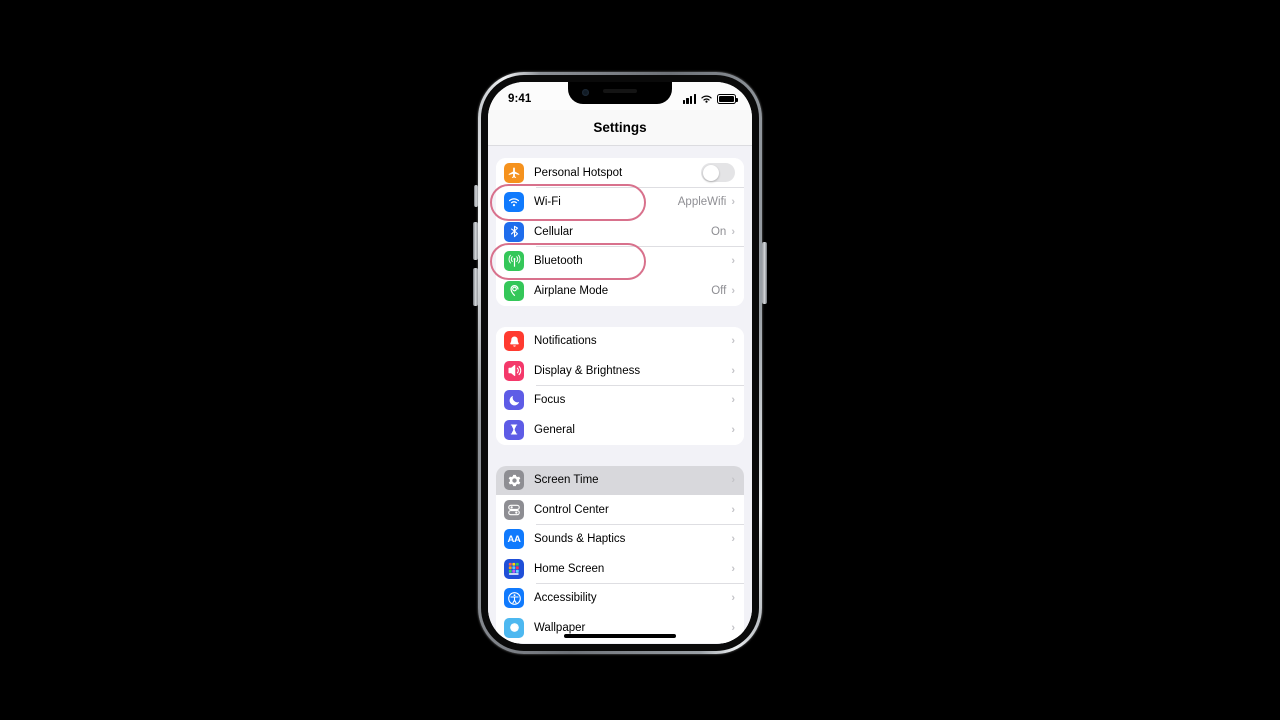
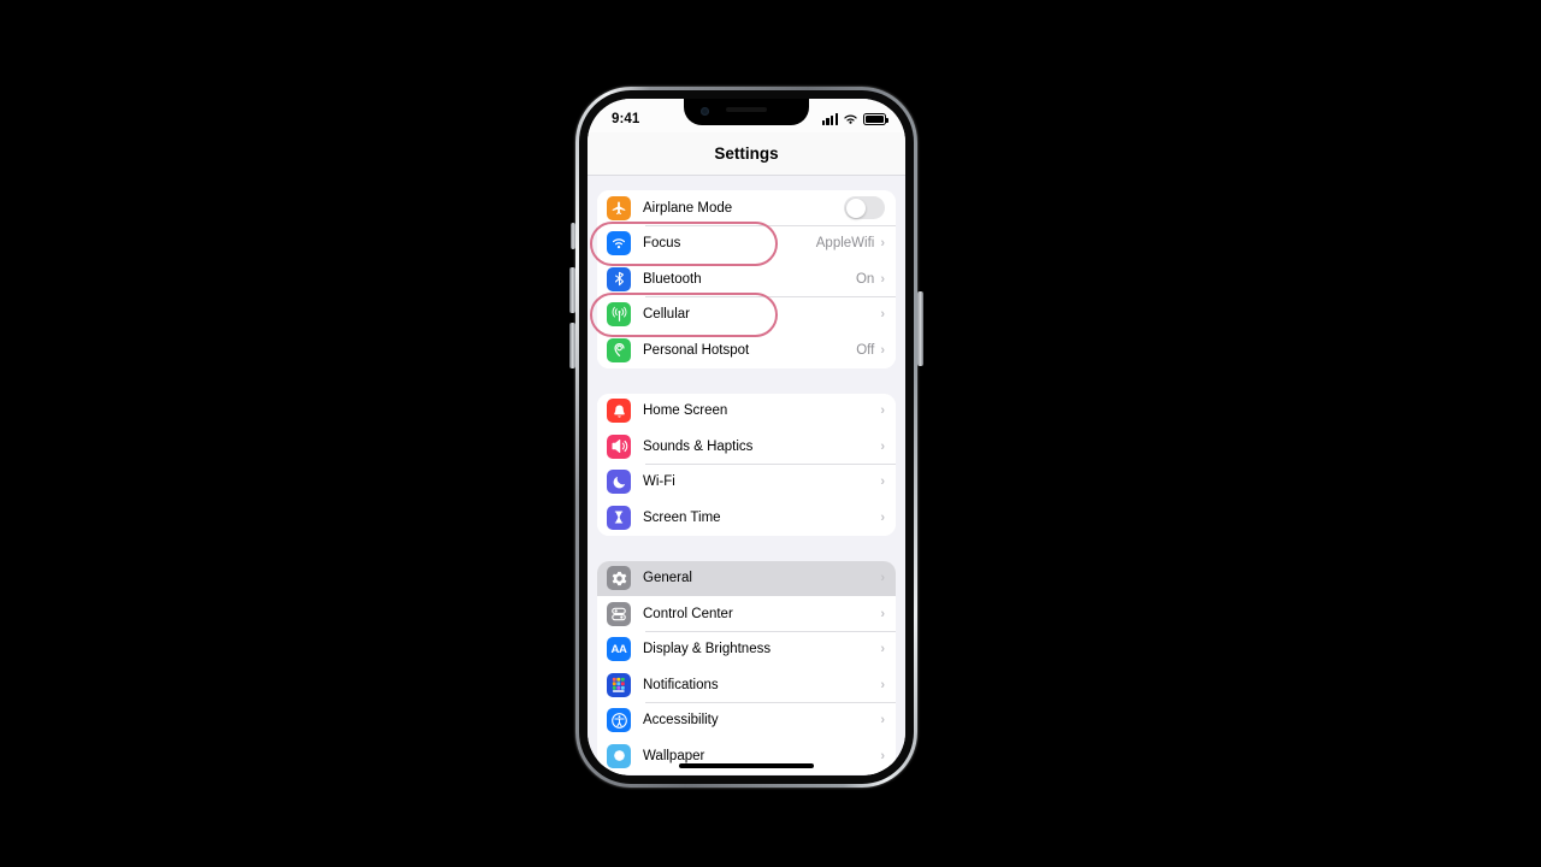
  9:41
  Settings
- Personal Hotspot
+ Airplane Mode
- Wi-Fi
+ Focus
  AppleWifi
  ›
- Cellular
+ Bluetooth
  On
  ›
- Bluetooth
+ Cellular
  ›
- Airplane Mode
+ Personal Hotspot
  Off
  ›
- Notifications
+ Home Screen
  ›
- Display & Brightness
+ Sounds & Haptics
  ›
- Focus
+ Wi-Fi
  ›
- General
+ Screen Time
  ›
- Screen Time
+ General
  Control Center
  ›
  AA
- Sounds & Haptics
+ Display & Brightness
  ›
- Home Screen
+ Notifications
  ›
  Accessibility
  ›
  Wallpaper
  ›
